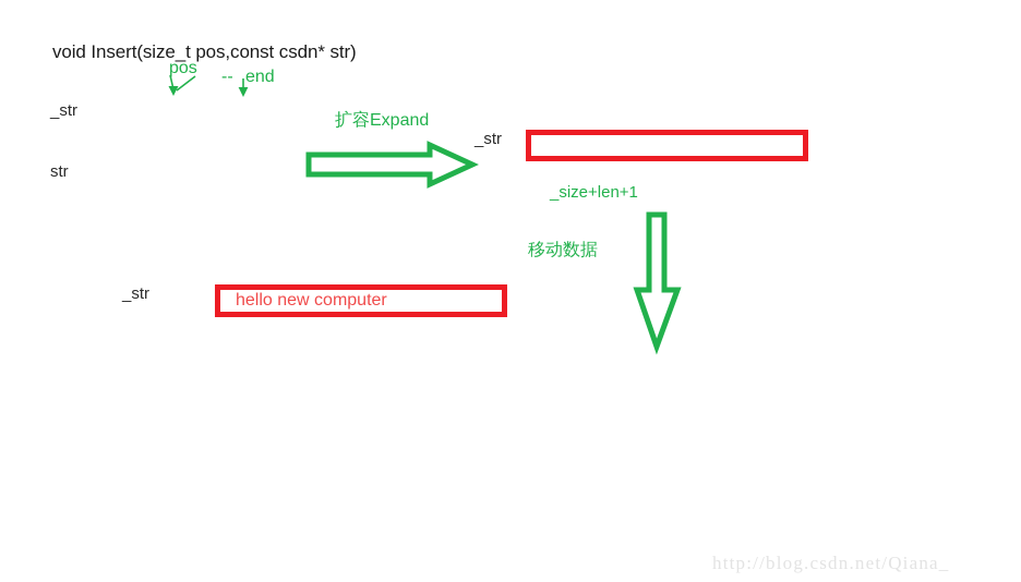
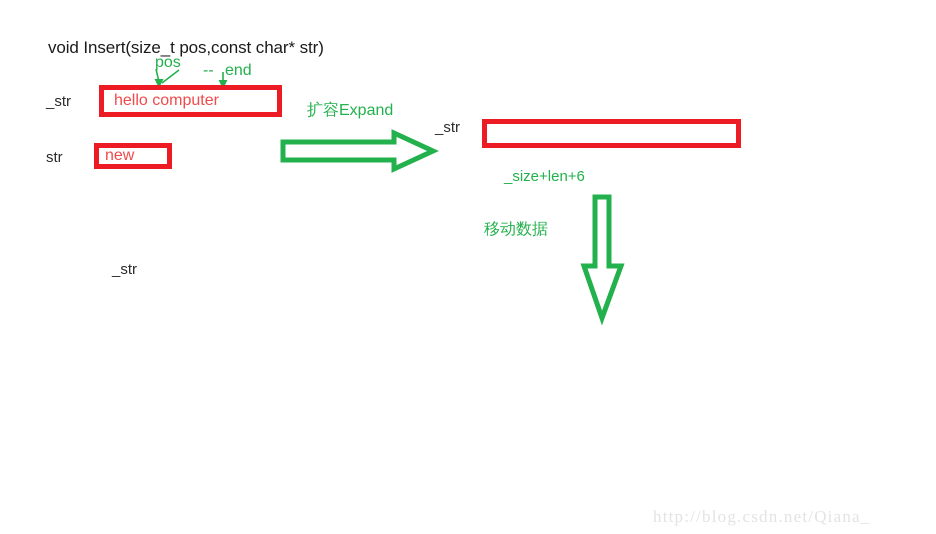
- void Insert(size_t pos,const csdn* str)
+ void Insert(size_t pos,const char* str)
  pos
  --
  end
  _str
+ hello computer
  str
+ new
  扩容Expand
  _str
- _size+len+1
+ _size+len+6
  移动数据
  _str
- hello new computer
  http://blog.csdn.net/Qiana_
